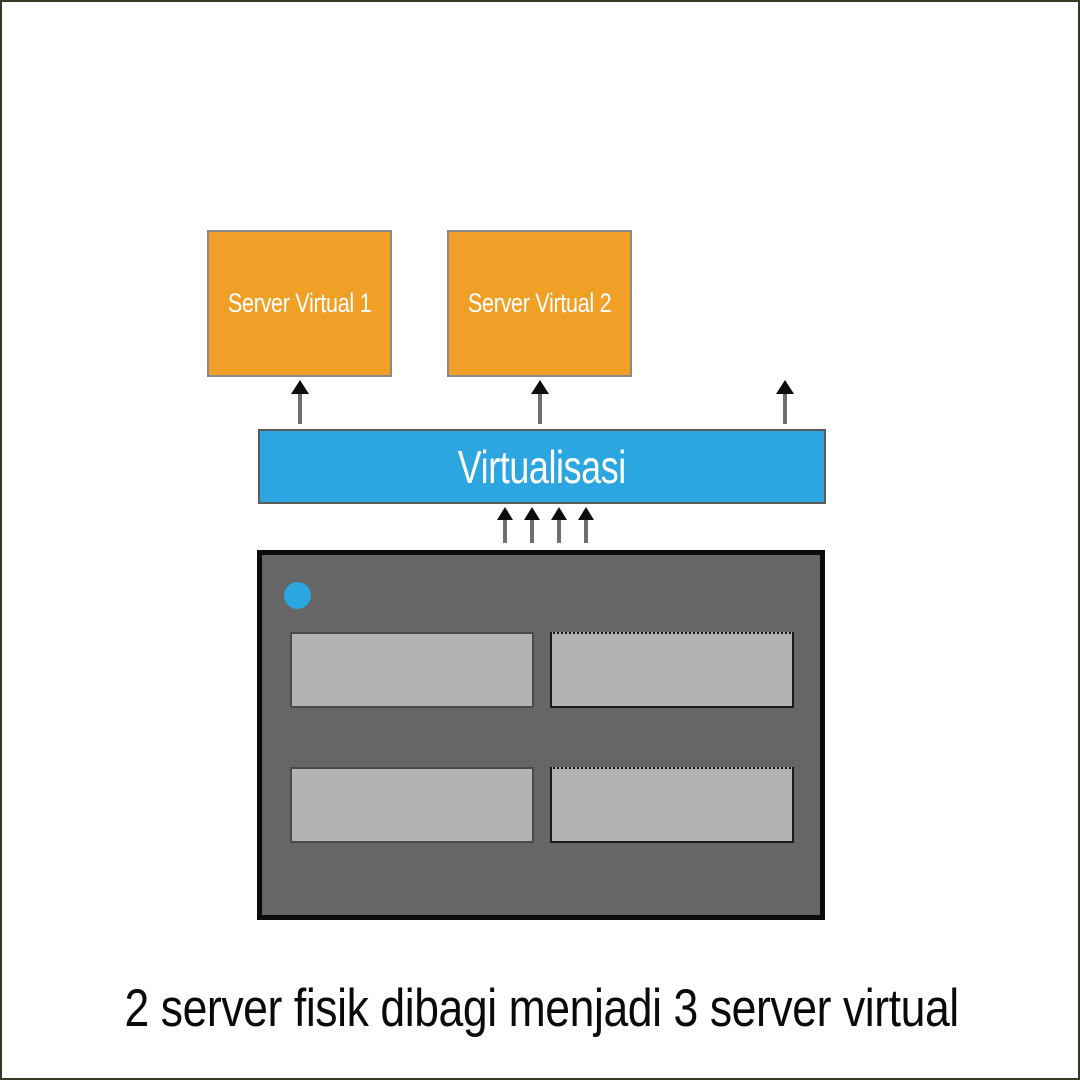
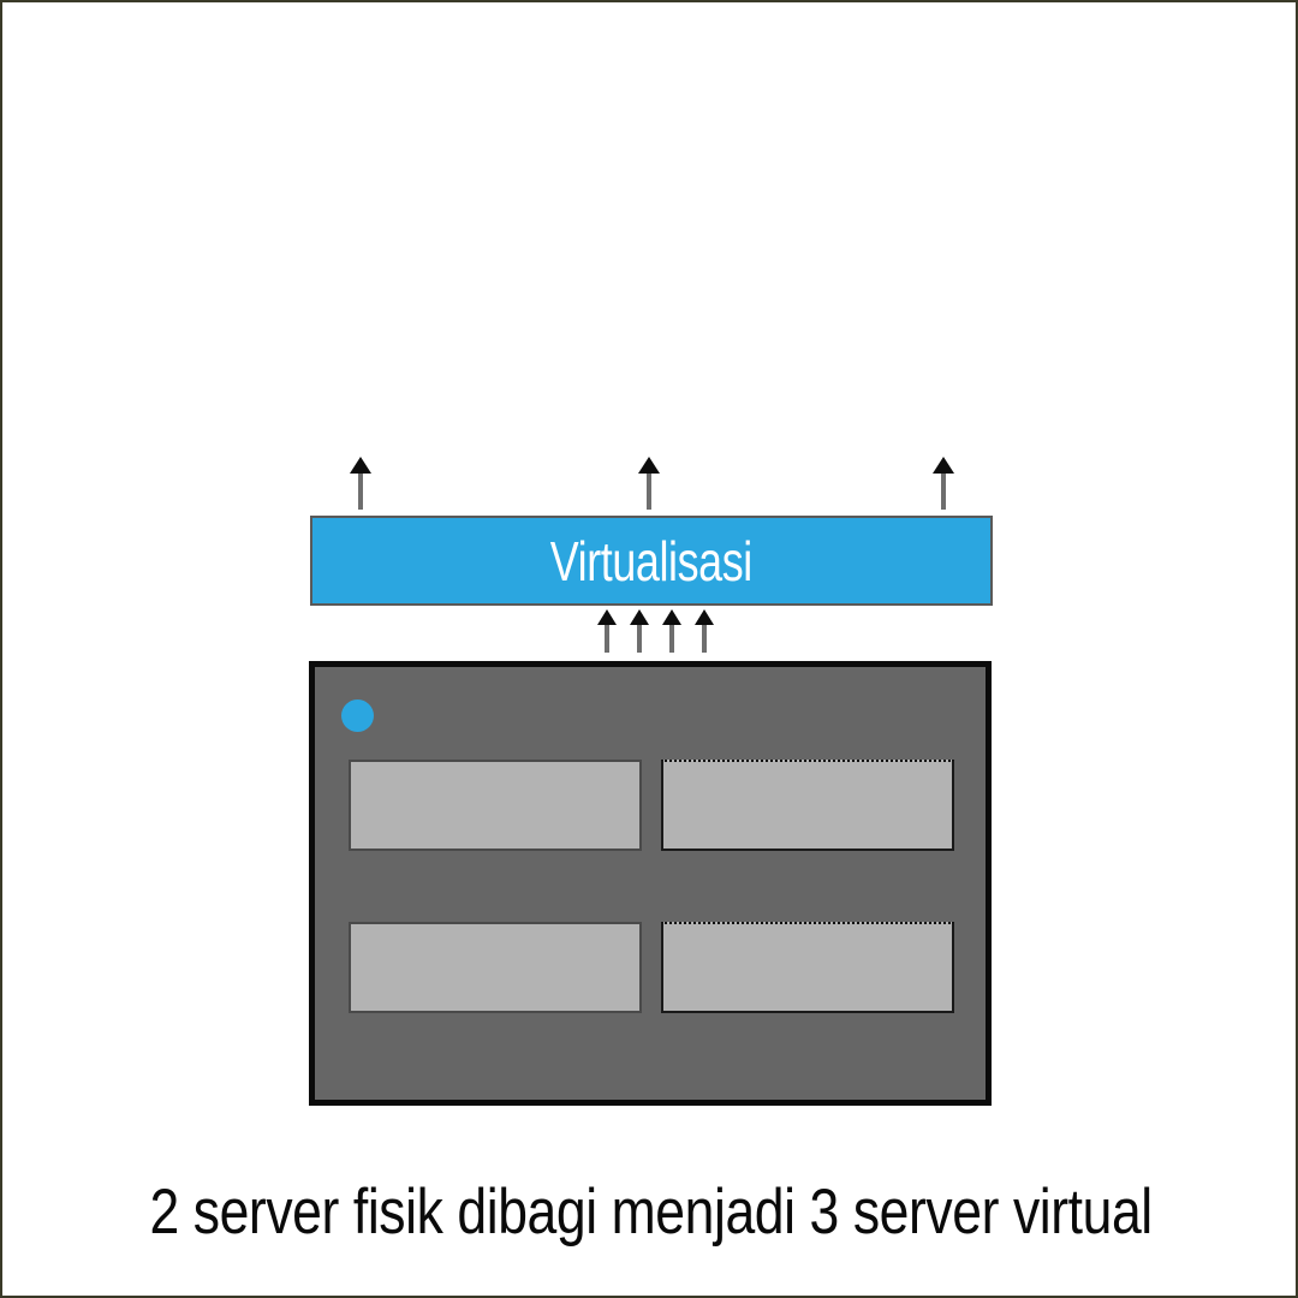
- Server Virtual 1
- Server Virtual 2
  Virtualisasi
  2 server fisik dibagi menjadi 3 server virtual
